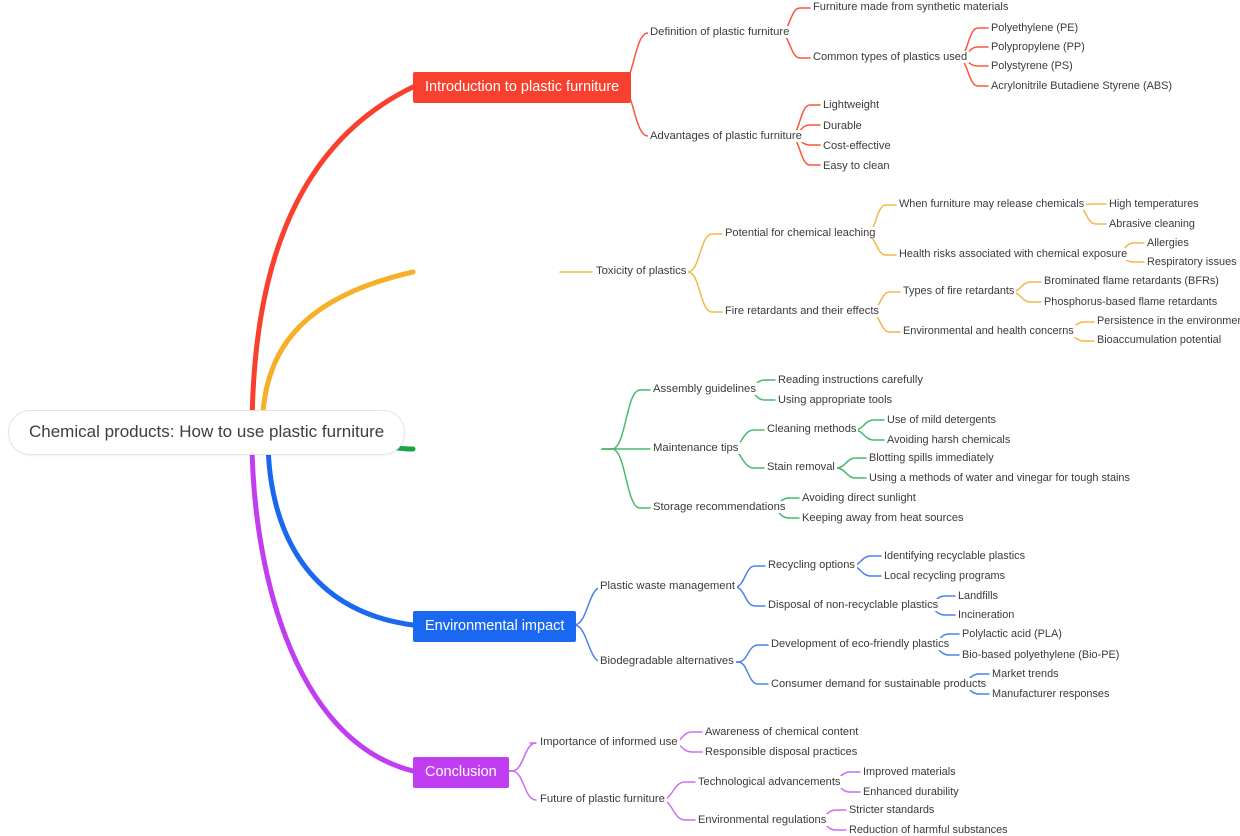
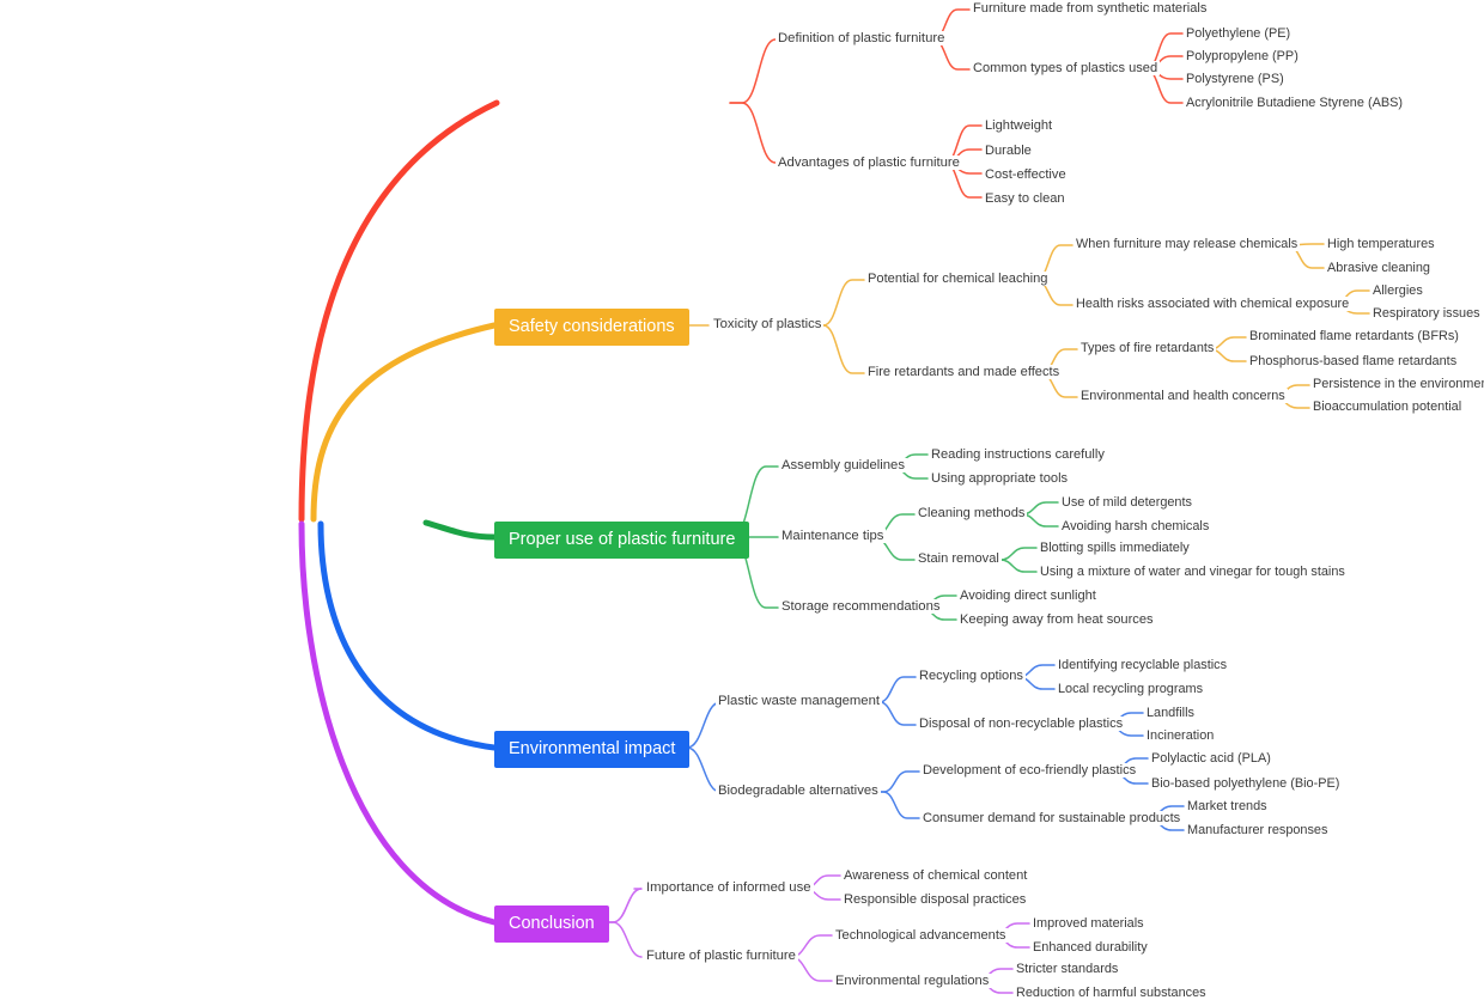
- Chemical products: How to use plastic furniture
- Introduction to plastic furniture
  Definition of plastic furniture
  Furniture made from synthetic materials
  Common types of plastics used
  Polyethylene (PE)
  Polypropylene (PP)
  Polystyrene (PS)
  Acrylonitrile Butadiene Styrene (ABS)
  Advantages of plastic furniture
  Lightweight
  Durable
  Cost-effective
  Easy to clean
+ Safety considerations
  Toxicity of plastics
  Potential for chemical leaching
  When furniture may release chemicals
  High temperatures
  Abrasive cleaning
  Health risks associated with chemical exposure
  Allergies
  Respiratory issues
- Fire retardants and their effects
+ Fire retardants and made effects
  Types of fire retardants
  Brominated flame retardants (BFRs)
  Phosphorus-based flame retardants
  Environmental and health concerns
  Persistence in the environme
  Bioaccumulation potential
+ Proper use of plastic furniture
  Assembly guidelines
  Reading instructions carefully
  Using appropriate tools
  Maintenance tips
  Cleaning methods
  Use of mild detergents
  Avoiding harsh chemicals
  Stain removal
  Blotting spills immediately
- Using a methods of water and vinegar for tough stains
+ Using a mixture of water and vinegar for tough stains
  Storage recommendations
  Avoiding direct sunlight
  Keeping away from heat sources
  Environmental impact
  Plastic waste management
  Recycling options
  Identifying recyclable plastics
  Local recycling programs
  Disposal of non-recyclable plastics
  Landfills
  Incineration
  Biodegradable alternatives
  Development of eco-friendly plastics
  Polylactic acid (PLA)
  Bio-based polyethylene (Bio-PE)
  Consumer demand for sustainable products
  Market trends
  Manufacturer responses
  Conclusion
  Importance of informed use
  Awareness of chemical content
  Responsible disposal practices
  Future of plastic furniture
  Technological advancements
  Improved materials
  Enhanced durability
  Environmental regulations
  Stricter standards
  Reduction of harmful substances
